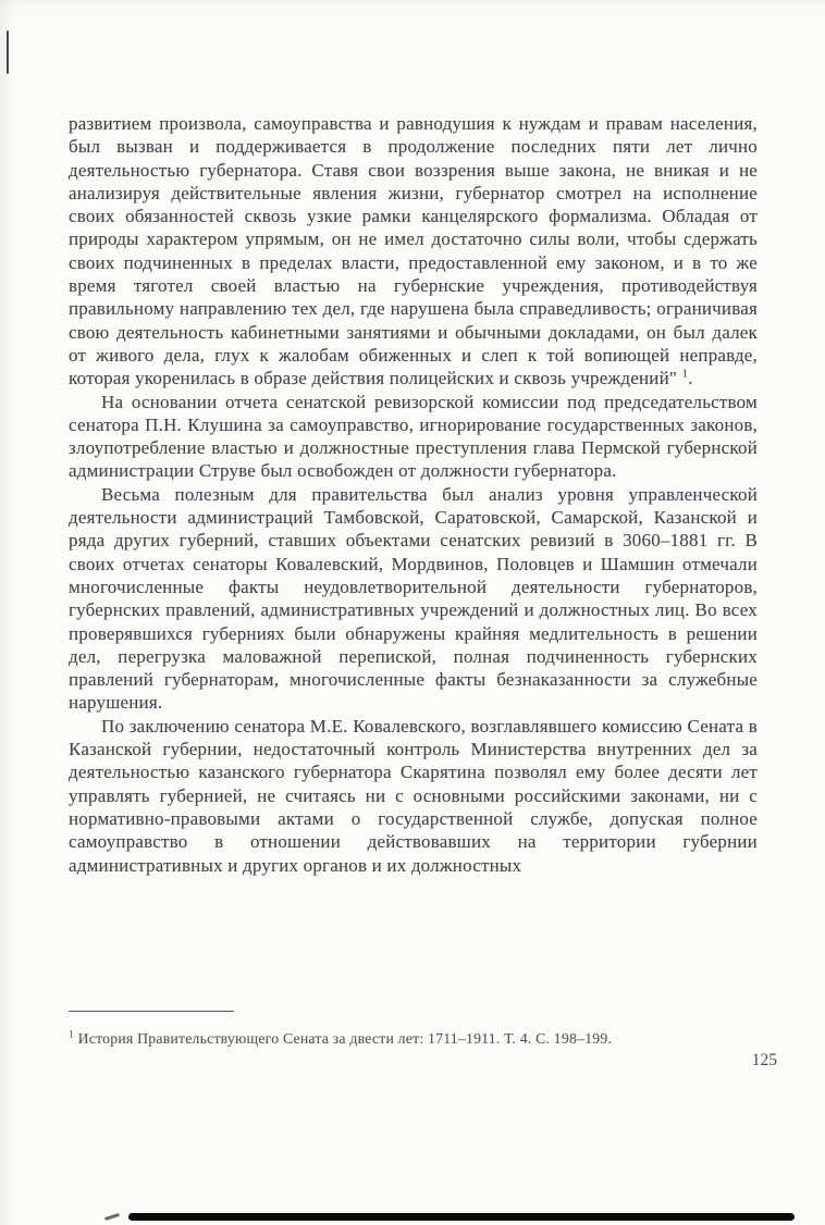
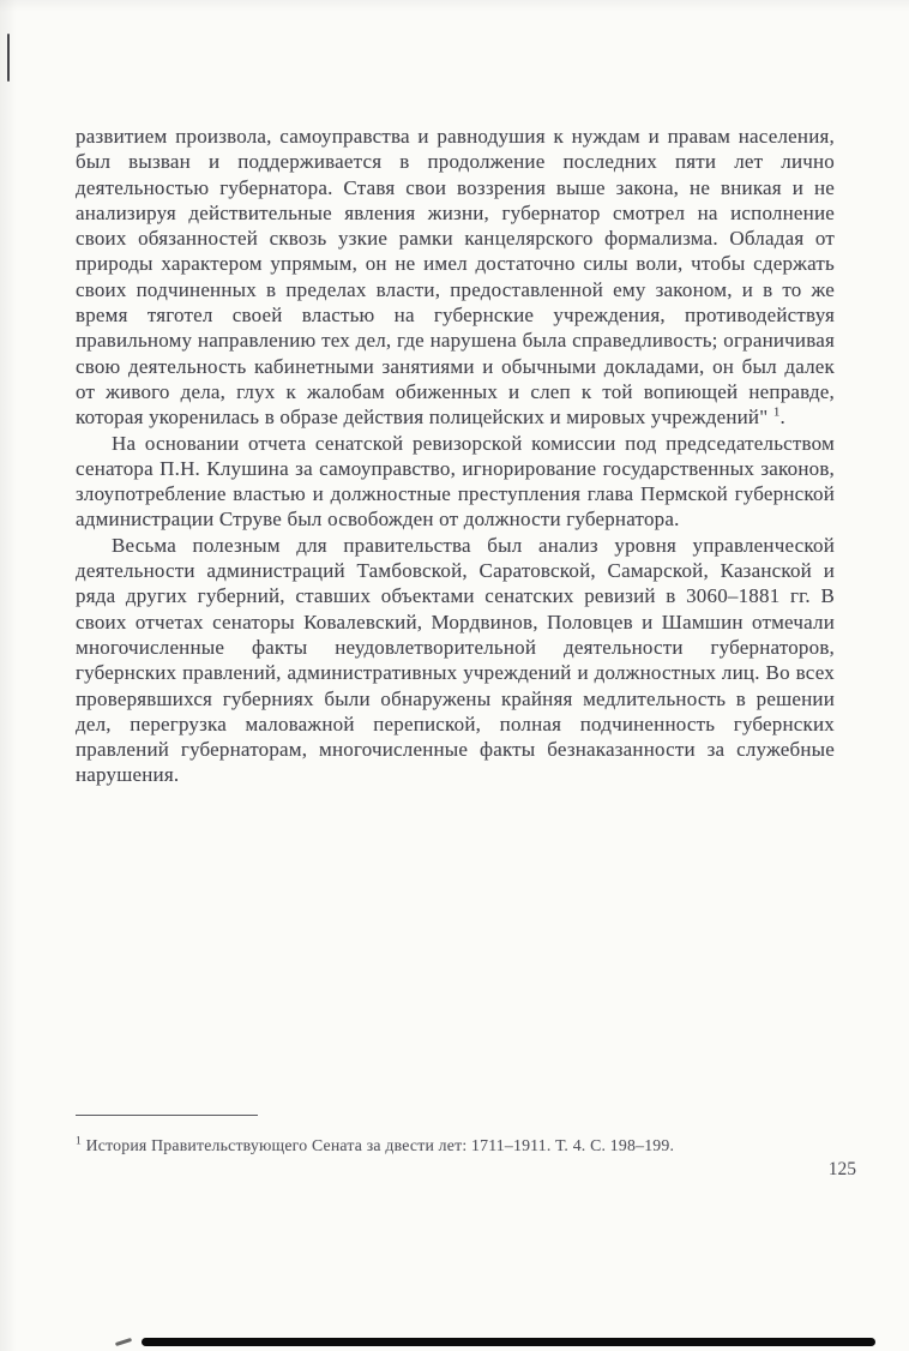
- развитием произвола, самоуправства и равнодушия к нуждам и правам населения, был вызван и поддерживается в продолжение последних пяти лет лично деятельностью губернатора. Ставя свои воззрения выше закона, не вникая и не анализируя действительные явления жизни, губернатор смотрел на исполнение своих обязанностей сквозь узкие рамки канцелярского формализма. Обладая от природы характером упрямым, он не имел достаточно силы воли, чтобы сдержать своих подчиненных в пределах власти, предоставленной ему законом, и в то же время тяготел своей властью на губернские учреждения, противодействуя правильному направлению тех дел, где нарушена была справедливость; ограничивая свою деятельность кабинетными занятиями и обычными докладами, он был далек от живого дела, глух к жалобам обиженных и слеп к той вопиющей неправде, которая укоренилась в образе действия полицейских и сквозь учреждений" 1.
+ развитием произвола, самоуправства и равнодушия к нуждам и правам населения, был вызван и поддерживается в продолжение последних пяти лет лично деятельностью губернатора. Ставя свои воззрения выше закона, не вникая и не анализируя действительные явления жизни, губернатор смотрел на исполнение своих обязанностей сквозь узкие рамки канцелярского формализма. Обладая от природы характером упрямым, он не имел достаточно силы воли, чтобы сдержать своих подчиненных в пределах власти, предоставленной ему законом, и в то же время тяготел своей властью на губернские учреждения, противодействуя правильному направлению тех дел, где нарушена была справедливость; ограничивая свою деятельность кабинетными занятиями и обычными докладами, он был далек от живого дела, глух к жалобам обиженных и слеп к той вопиющей неправде, которая укоренилась в образе действия полицейских и мировых учреждений" 1.
  На основании отчета сенатской ревизорской комиссии под председательством сенатора П.Н. Клушина за самоуправство, игнорирование государственных законов, злоупотребление властью и должностные преступления глава Пермской губернской администрации Струве был освобожден от должности губернатора.
  Весьма полезным для правительства был анализ уровня управленческой деятельности администраций Тамбовской, Саратовской, Самарской, Казанской и ряда других губерний, ставших объектами сенатских ревизий в 3060–1881 гг. В своих отчетах сенаторы Ковалевский, Мордвинов, Половцев и Шамшин отмечали многочисленные факты неудовлетворительной деятельности губернаторов, губернских правлений, административных учреждений и должностных лиц. Во всех проверявшихся губерниях были обнаружены крайняя медлительность в решении дел, перегрузка маловажной перепиской, полная подчиненность губернских правлений губернаторам, многочисленные факты безнаказанности за служебные нарушения.
- По заключению сенатора М.Е. Ковалевского, возглавлявшего комиссию Сената в Казанской губернии, недостаточный контроль Министерства внутренних дел за деятельностью казанского губернатора Скарятина позволял ему более десяти лет управлять губернией, не считаясь ни с основными российскими законами, ни с нормативно-правовыми актами о государственной службе, допуская полное самоуправство в отношении действовавших на территории губернии административных и других органов и их должностных
  1 История Правительствующего Сената за двести лет: 1711–1911. Т. 4. С. 198–199.
  125
